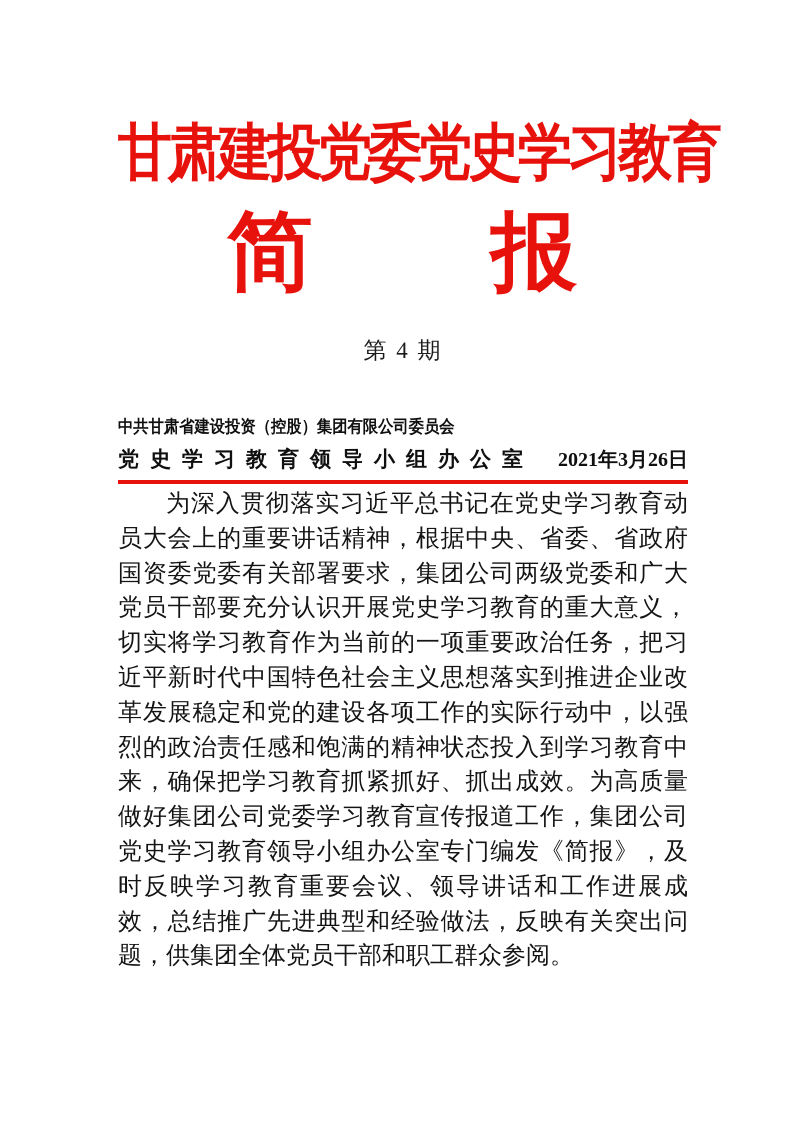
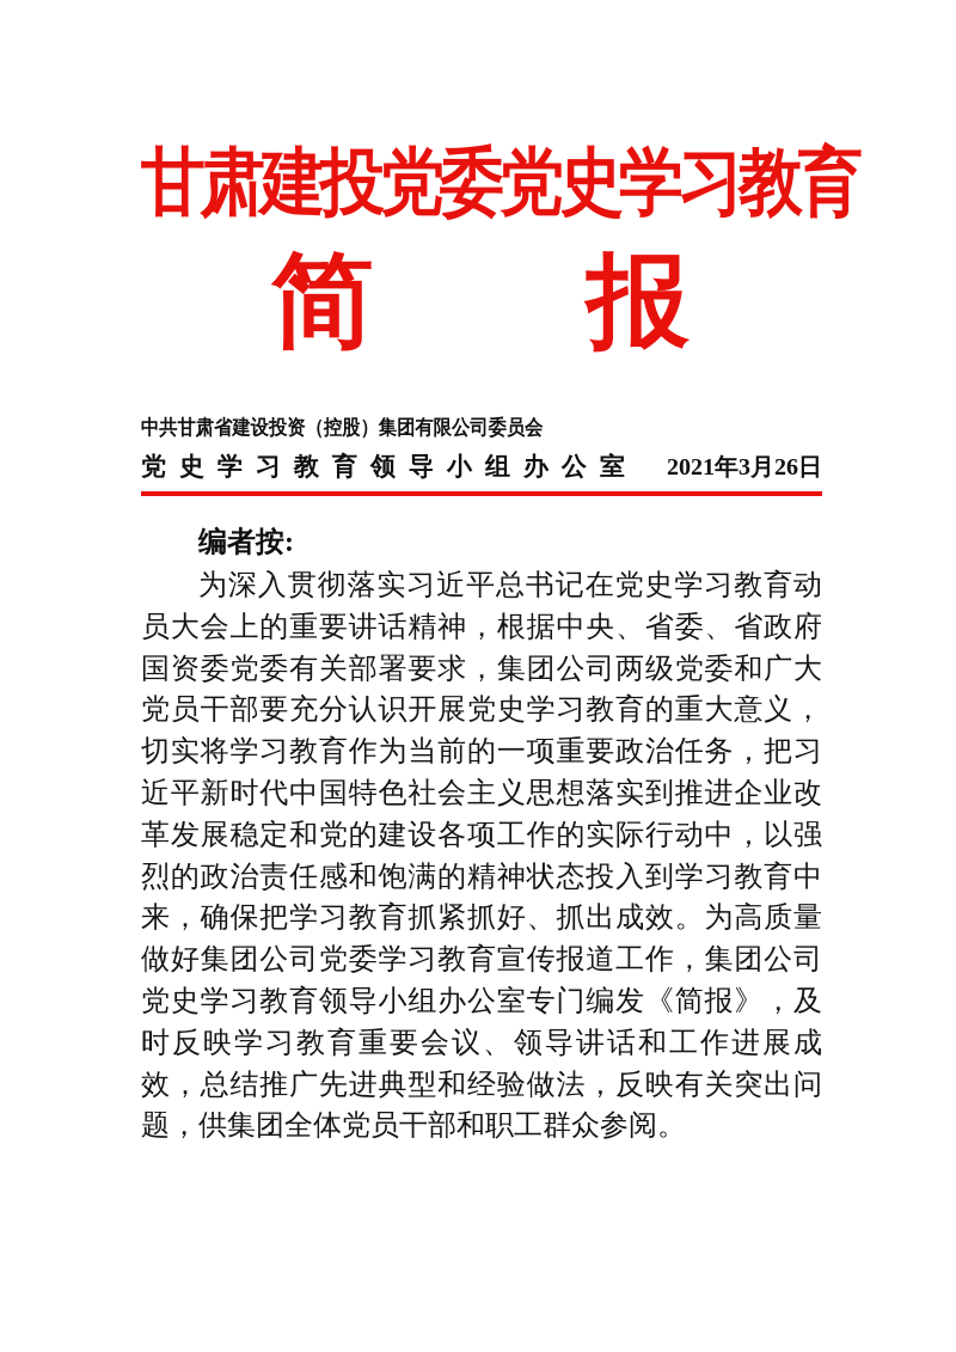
  甘肃建投党委党史学习教育
  简 报
- 第 4 期
  中共甘肃省建设投资（控股）集团有限公司委员会
  党史学习教育领导小组办公室
  2021年3月26日
+ 编者按:
  为深入贯彻落实习近平总书记在党史学习教育动员大会上的重要讲话精神，根据中央、省委、省政府国资委党委有关部署要求，集团公司两级党委和广大党员干部要充分认识开展党史学习教育的重大意义，切实将学习教育作为当前的一项重要政治任务，把习近平新时代中国特色社会主义思想落实到推进企业改革发展稳定和党的建设各项工作的实际行动中，以强烈的政治责任感和饱满的精神状态投入到学习教育中来，确保把学习教育抓紧抓好、抓出成效。为高质量做好集团公司党委学习教育宣传报道工作，集团公司党史学习教育领导小组办公室专门编发《简报》，及时反映学习教育重要会议、领导讲话和工作进展成效，总结推广先进典型和经验做法，反映有关突出问题，供集团全体党员干部和职工群众参阅。
